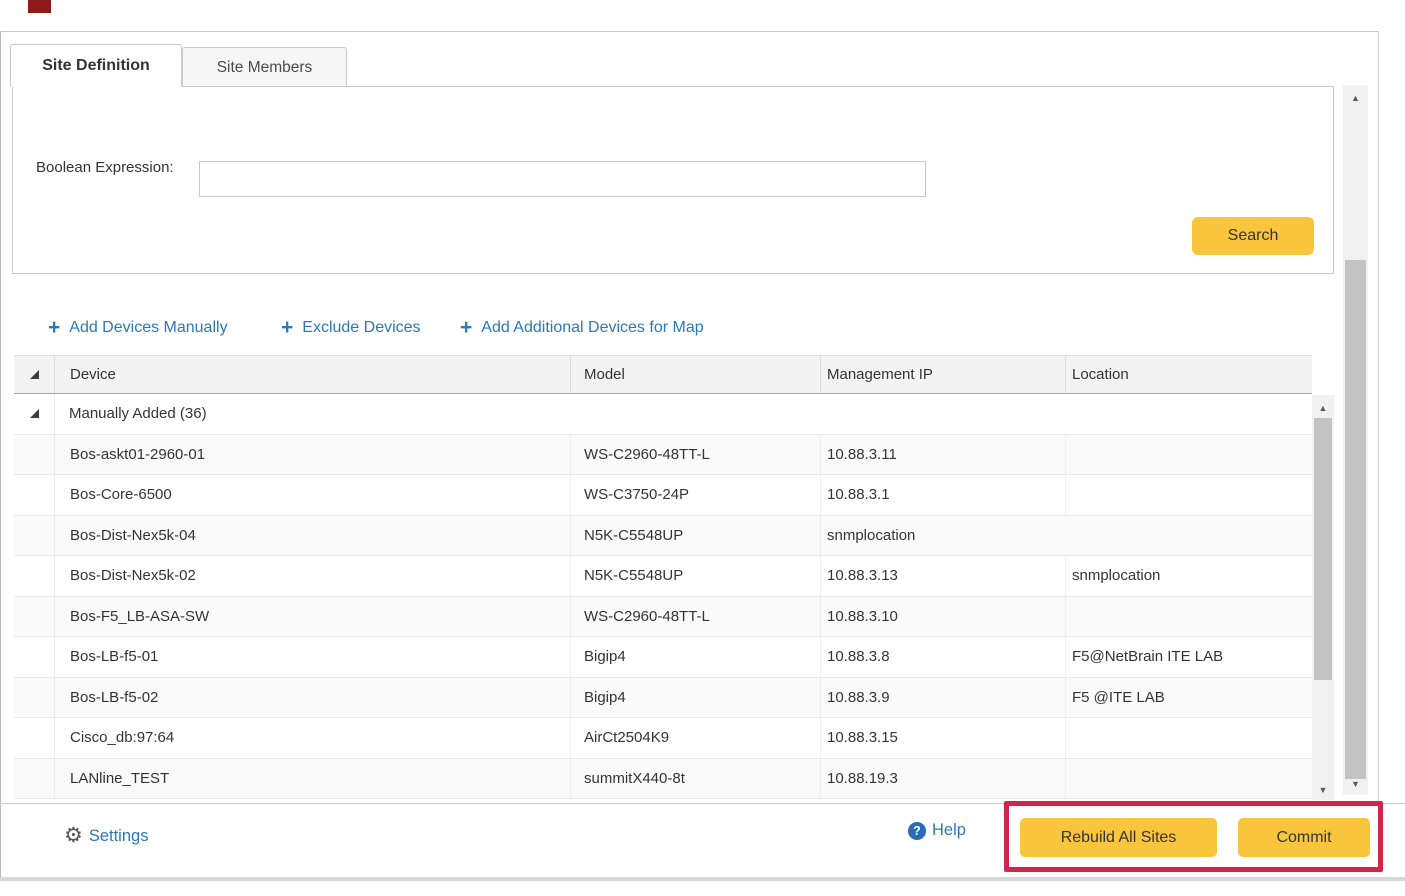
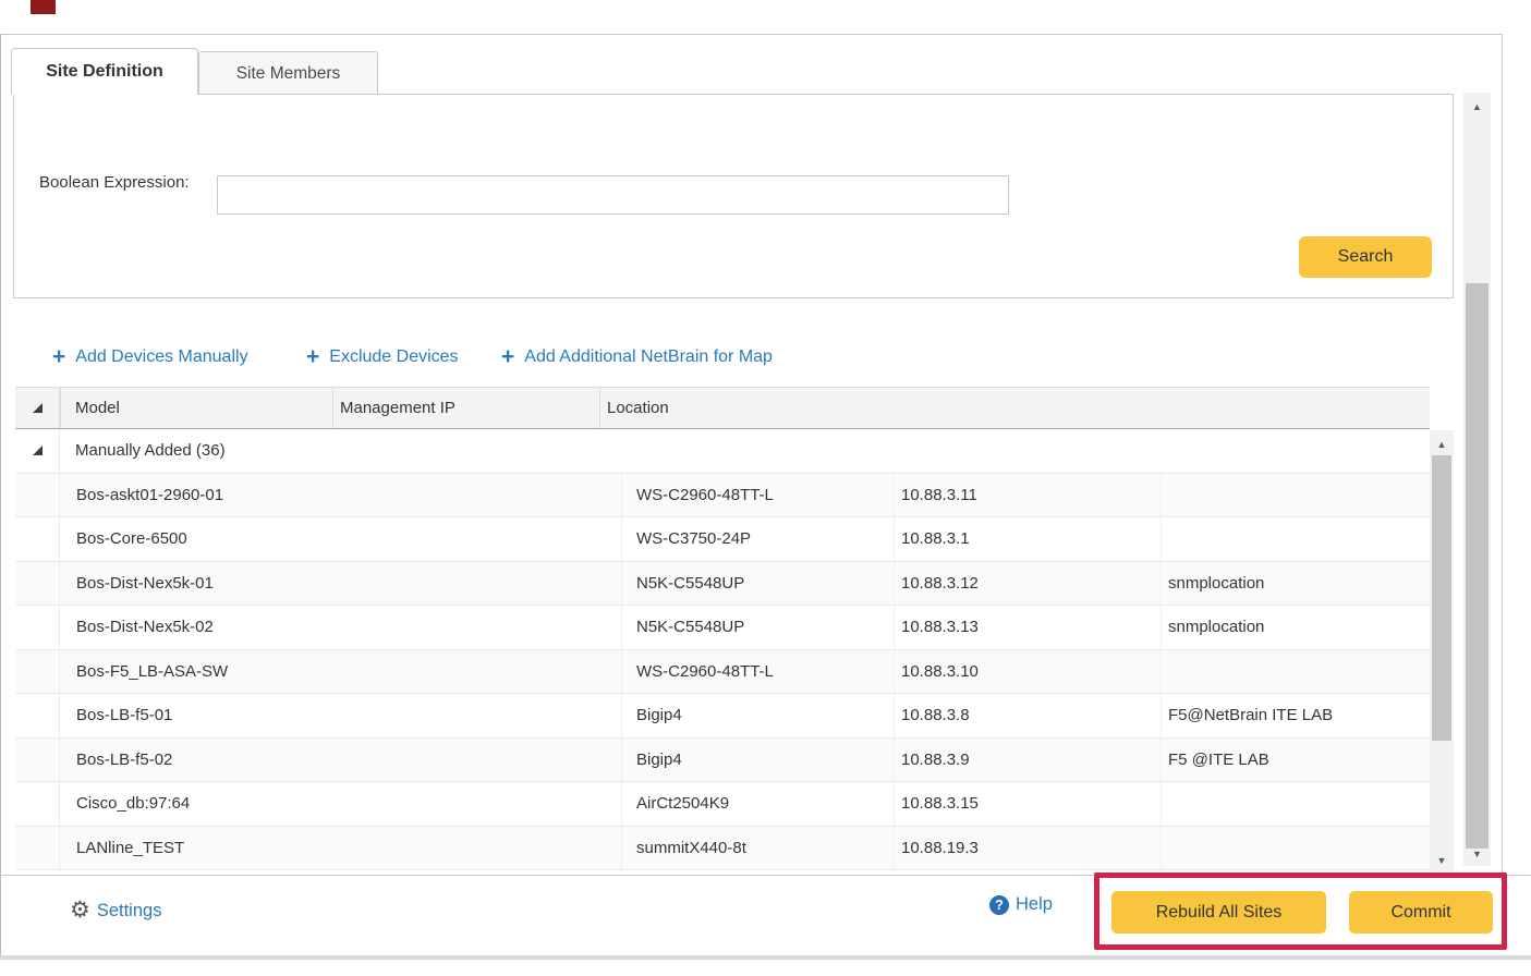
  Site Members
  Site Definition
  Boolean Expression:
  Search
  +
  Add Devices Manually
  +
  Exclude Devices
  +
- Add Additional Devices for Map
+ Add Additional NetBrain for Map
- Device
  Model
  Management IP
  Location
  Manually Added (36)
  Bos-askt01-2960-01
  WS-C2960-48TT-L
  10.88.3.11
  Bos-Core-6500
  WS-C3750-24P
  10.88.3.1
- Bos-Dist-Nex5k-04
+ Bos-Dist-Nex5k-01
  N5K-C5548UP
+ 10.88.3.12
  snmplocation
  Bos-Dist-Nex5k-02
  N5K-C5548UP
  10.88.3.13
  snmplocation
  Bos-F5_LB-ASA-SW
  WS-C2960-48TT-L
  10.88.3.10
  Bos-LB-f5-01
  Bigip4
  10.88.3.8
  F5@NetBrain ITE LAB
  Bos-LB-f5-02
  Bigip4
  10.88.3.9
  F5 @ITE LAB
  Cisco_db:97:64
  AirCt2504K9
  10.88.3.15
  LANline_TEST
  summitX440-8t
  10.88.19.3
  ▲
  ▼
  ▲
  ▼
  ⚙
  Settings
  ?
  Help
  Rebuild All Sites
  Commit
